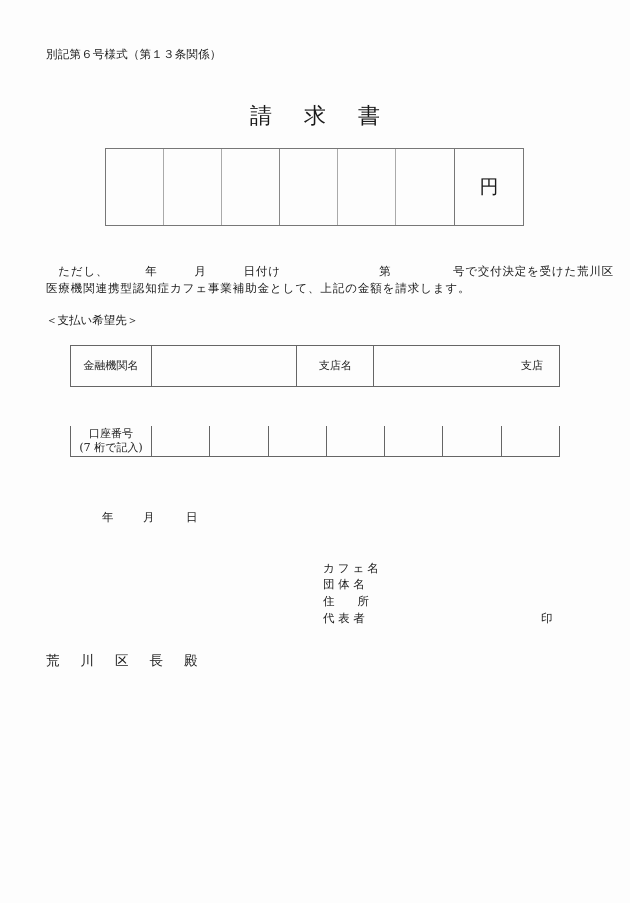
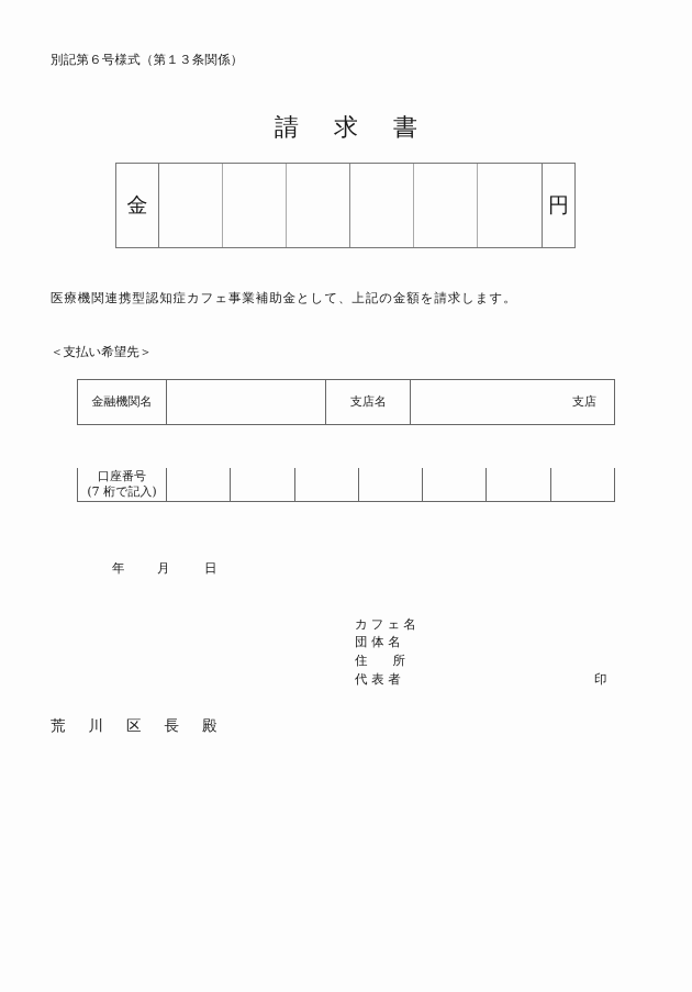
  別記第６号様式（第１３条関係）
  請 求 書
+ 金
  円
- ただし、 年 月 日付け 第 号で交付決定を受けた荒川区
  医療機関連携型認知症カフェ事業補助金として、上記の金額を請求します。
  ＜支払い希望先＞
  金融機関名		支店名	支店
  口座番号
  (7 桁で記入)
  年
  月
  日
  カフェ名
  団 体 名
  住 所
  代 表 者
  印
  荒 川 区 長 殿
